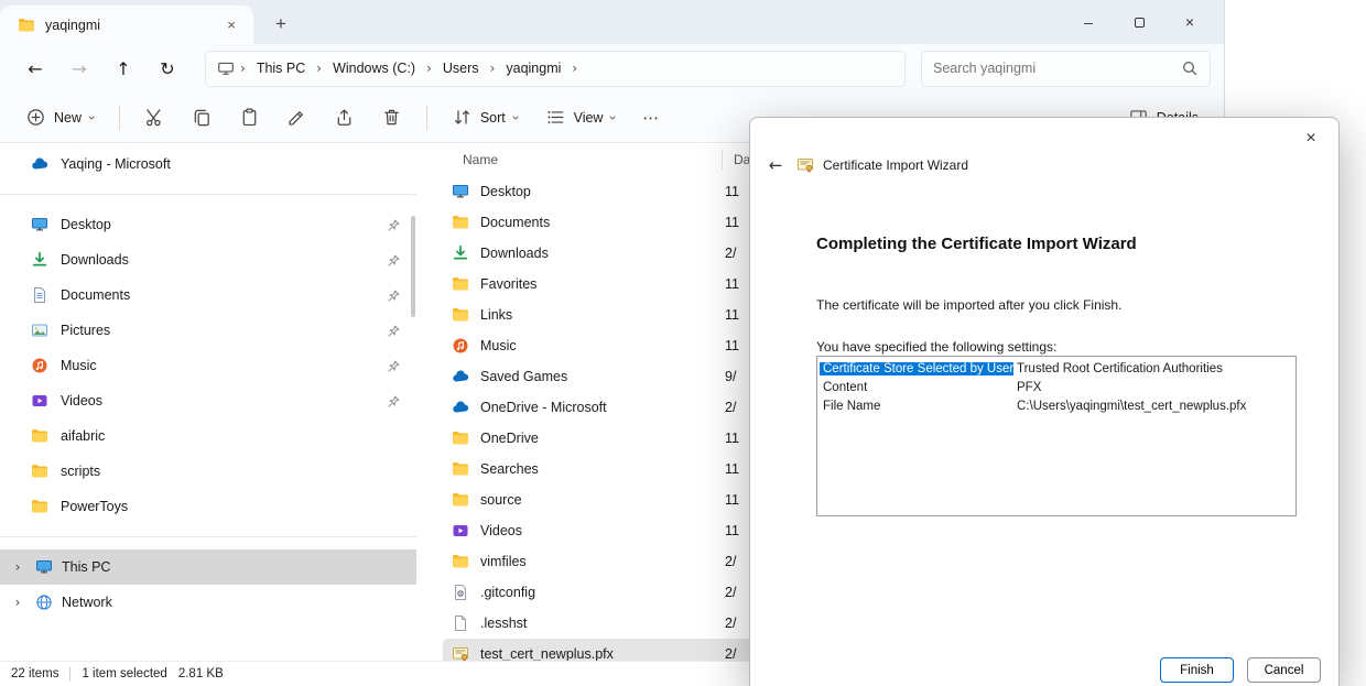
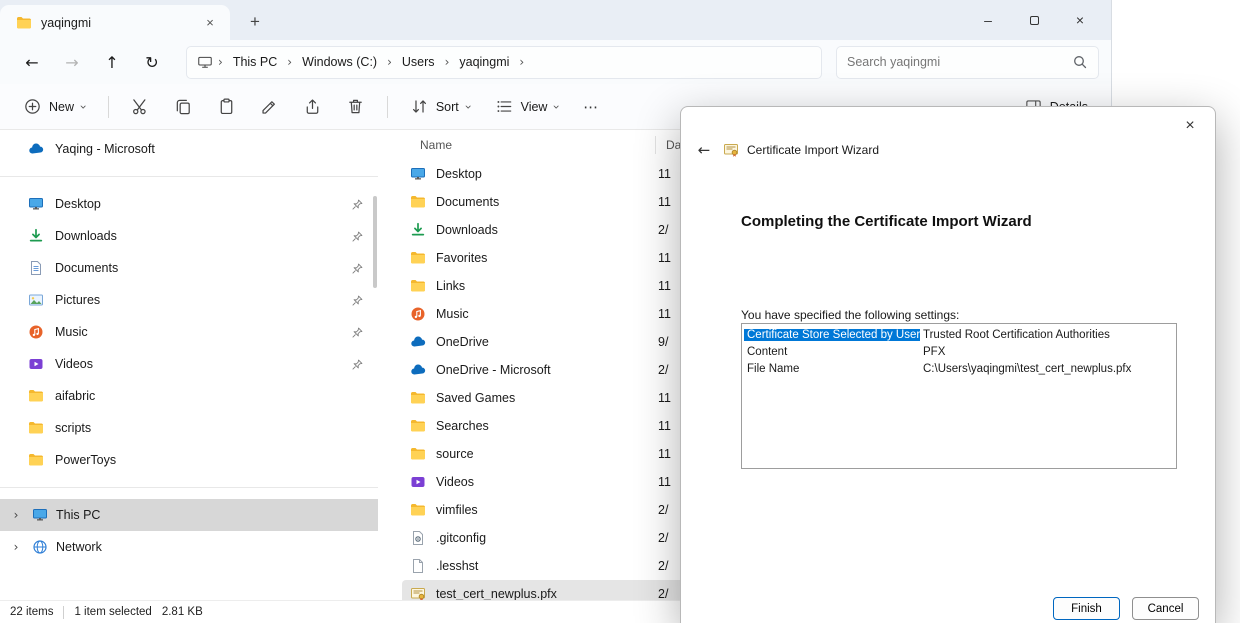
  yaqingmi
  ×
  +
  –
  ×
  ←
  →
  ↑
  ↻
  ›
  This PC
  ›
  Windows (C:)
  ›
  Users
  ›
  yaqingmi
  ›
  Search yaqingmi
  New
  Sort
  View
  ⋯
  Yaqing - Microsoft
  Desktop
  Downloads
  Documents
  Pictures
  Music
  Videos
  aifabric
  scripts
  PowerToys
  ›
  This PC
  ›
  Network
  Name
  Da
  Desktop
  11
  Documents
  11
  Downloads
  2/
  Favorites
  11
  Links
  11
  Music
  11
- Saved Games
+ OneDrive
  9/
  OneDrive - Microsoft
  2/
- OneDrive
+ Saved Games
  11
  Searches
  11
  source
  11
  Videos
  11
  vimfiles
  2/
  .gitconfig
  2/
  .lesshst
  2/
  test_cert_newplus.pfx
  2/
  22 items
  1 item selected
  2.81 KB
  ×
  ←
  Certificate Import Wizard
  Completing the Certificate Import Wizard
- The certificate will be imported after you click Finish.
  You have specified the following settings:
  Certificate Store Selected by User
  Trusted Root Certification Authorities
  Content
  PFX
  File Name
  C:\Users\yaqingmi\test_cert_newplus.pfx
  Finish
  Cancel
